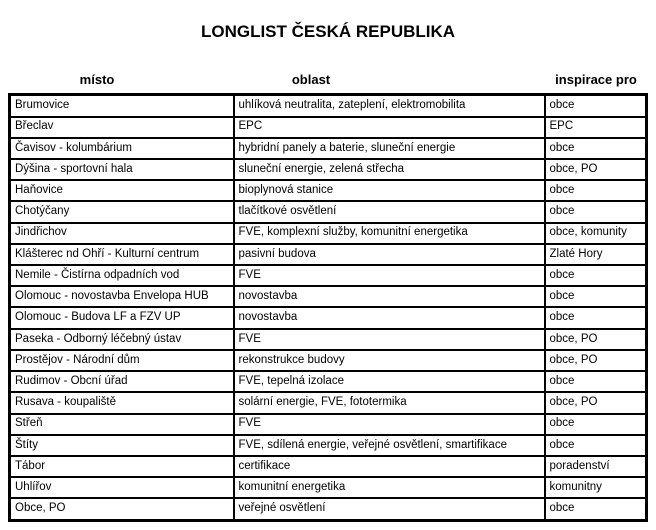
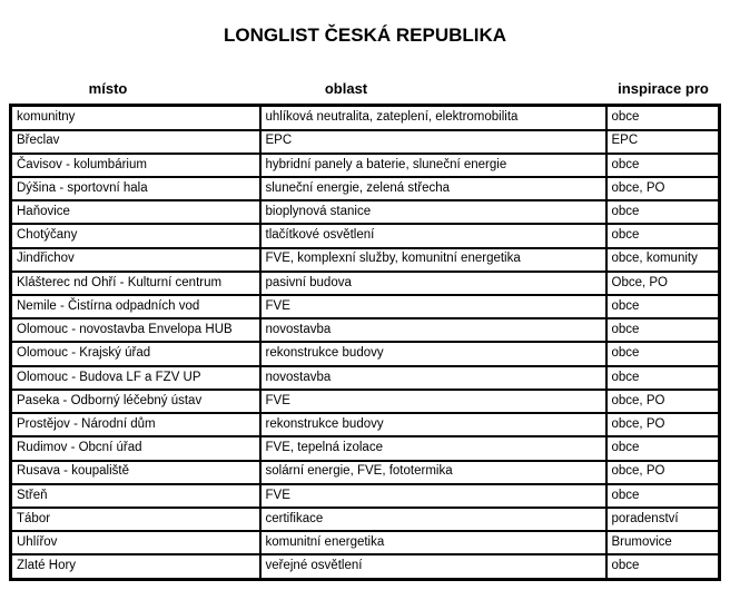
  LONGLIST ČESKÁ REPUBLIKA
  místo
  oblast
  inspirace pro
- Brumovice	uhlíková neutralita, zateplení, elektromobilita	obce
+ komunitny	uhlíková neutralita, zateplení, elektromobilita	obce
  Břeclav	EPC	EPC
  Čavisov - kolumbárium	hybridní panely a baterie, sluneční energie	obce
  Dýšina - sportovní hala	sluneční energie, zelená střecha	obce, PO
  Haňovice	bioplynová stanice	obce
  Chotýčany	tlačítkové osvětlení	obce
  Jindřichov	FVE, komplexní služby, komunitní energetika	obce, komunity
- Klášterec nd Ohří - Kulturní centrum	pasivní budova	Zlaté Hory
+ Klášterec nd Ohří - Kulturní centrum	pasivní budova	Obce, PO
  Nemile - Čistírna odpadních vod	FVE	obce
  Olomouc - novostavba Envelopa HUB	novostavba	obce
+ Olomouc - Krajský úřad	rekonstrukce budovy	obce
  Olomouc - Budova LF a FZV UP	novostavba	obce
  Paseka - Odborný léčebný ústav	FVE	obce, PO
  Prostějov - Národní dům	rekonstrukce budovy	obce, PO
  Rudimov - Obcní úřad	FVE, tepelná izolace	obce
  Rusava - koupaliště	solární energie, FVE, fototermika	obce, PO
  Střeň	FVE	obce
- Štíty	FVE, sdílená energie, veřejné osvětlení, smartifikace	obce
  Tábor	certifikace	poradenství
- Uhlířov	komunitní energetika	komunitny
+ Uhlířov	komunitní energetika	Brumovice
- Obce, PO	veřejné osvětlení	obce
+ Zlaté Hory	veřejné osvětlení	obce
